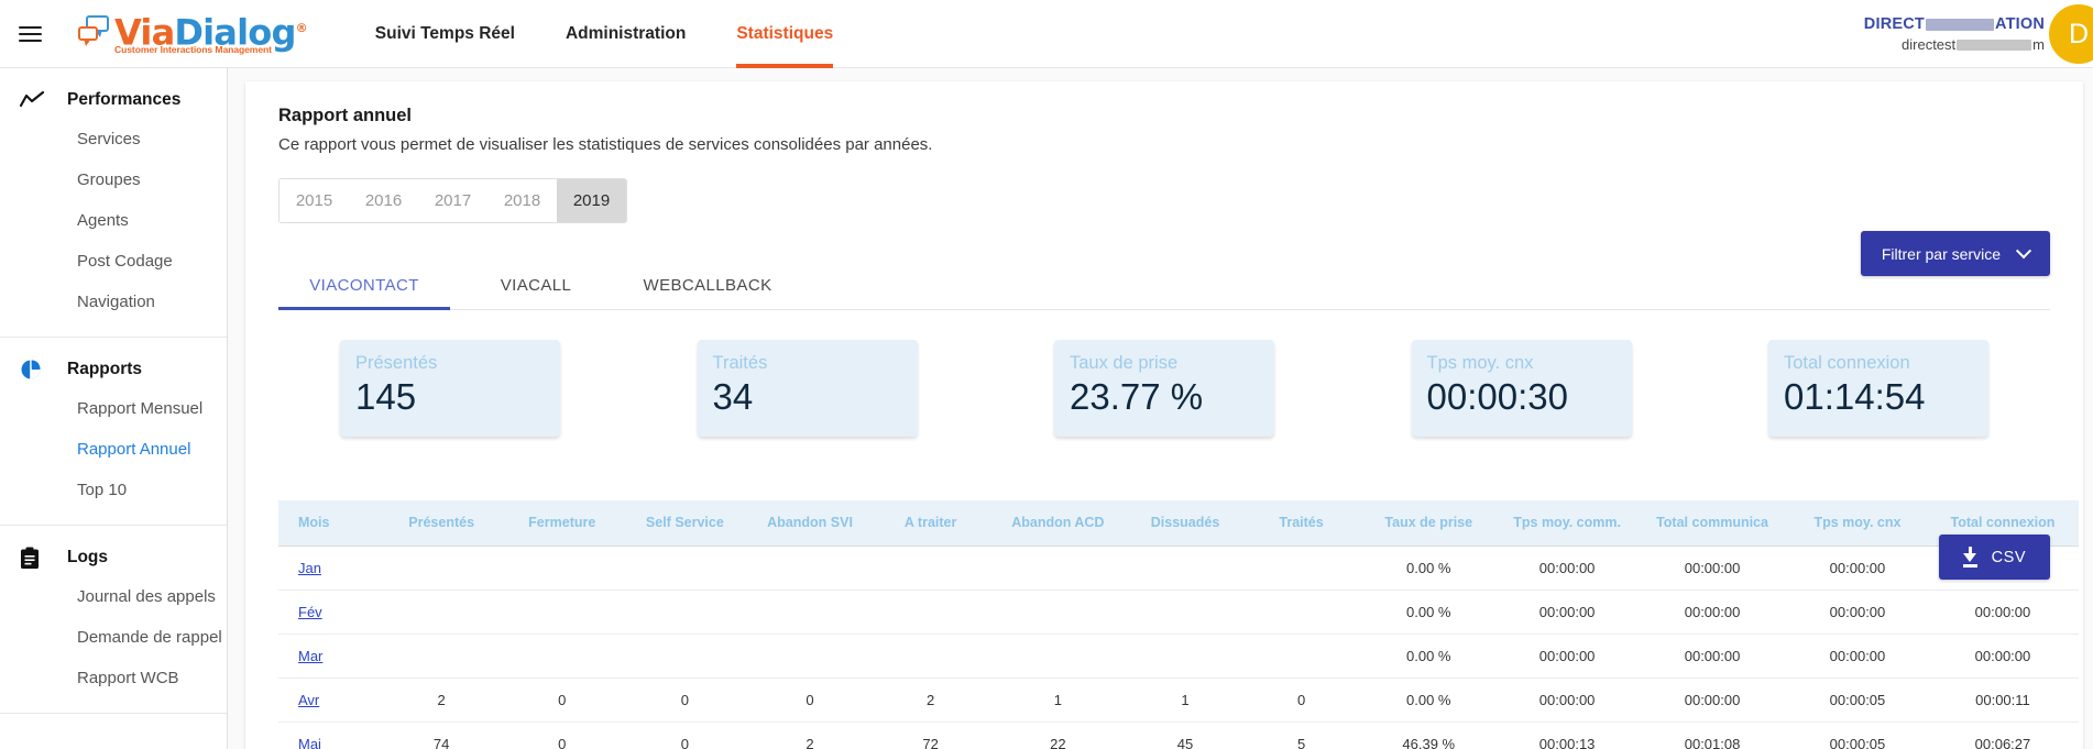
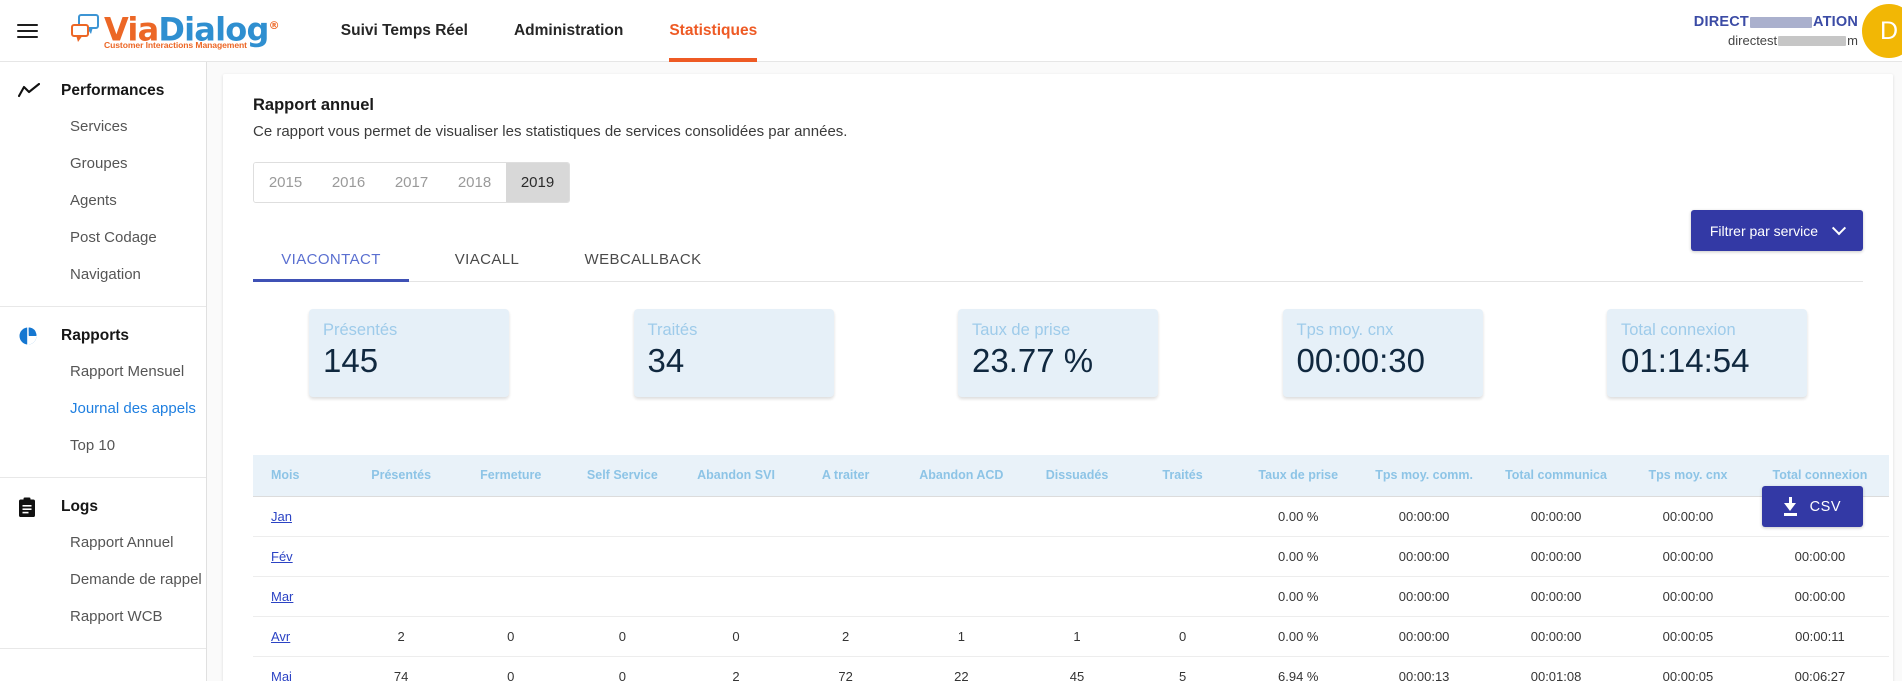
  ViaDialog®
  Customer Interactions Management
  Suivi Temps Réel
  Administration
  Statistiques
  DIRECT
  ATION
  directest
  m
  D
  Performances
  Services
  Groupes
  Agents
  Post Codage
  Navigation
  Rapports
  Rapport Mensuel
- Rapport Annuel
+ Journal des appels
  Top 10
  Logs
- Journal des appels
+ Rapport Annuel
  Demande de rappel
  Rapport WCB
  Rapport annuel
  Ce rapport vous permet de visualiser les statistiques de services consolidées par années.
  2015
  2016
  2017
  2018
  2019
  Filtrer par service
  VIACONTACT
  VIACALL
  WEBCALLBACK
  Présentés
  145
  Traités
  34
  Taux de prise
  23.77 %
  Tps moy. cnx
  00:00:30
  Total connexion
  01:14:54
  CSV
  Mois	Présentés	Fermeture	Self Service	Abandon SVI	A traiter	Abandon ACD	Dissuadés	Traités	Taux de prise	Tps moy. comm.	Total communica	Tps moy. cnx	Total connexion
  Jan									0.00 %	00:00:00	00:00:00	00:00:00
  Fév									0.00 %	00:00:00	00:00:00	00:00:00	00:00:00
  Mar									0.00 %	00:00:00	00:00:00	00:00:00	00:00:00
  Avr	2	0	0	0	2	1	1	0	0.00 %	00:00:00	00:00:00	00:00:05	00:00:11
- Mai	74	0	0	2	72	22	45	5	46.39 %	00:00:13	00:01:08	00:00:05	00:06:27
+ Mai	74	0	0	2	72	22	45	5	6.94 %	00:00:13	00:01:08	00:00:05	00:06:27
